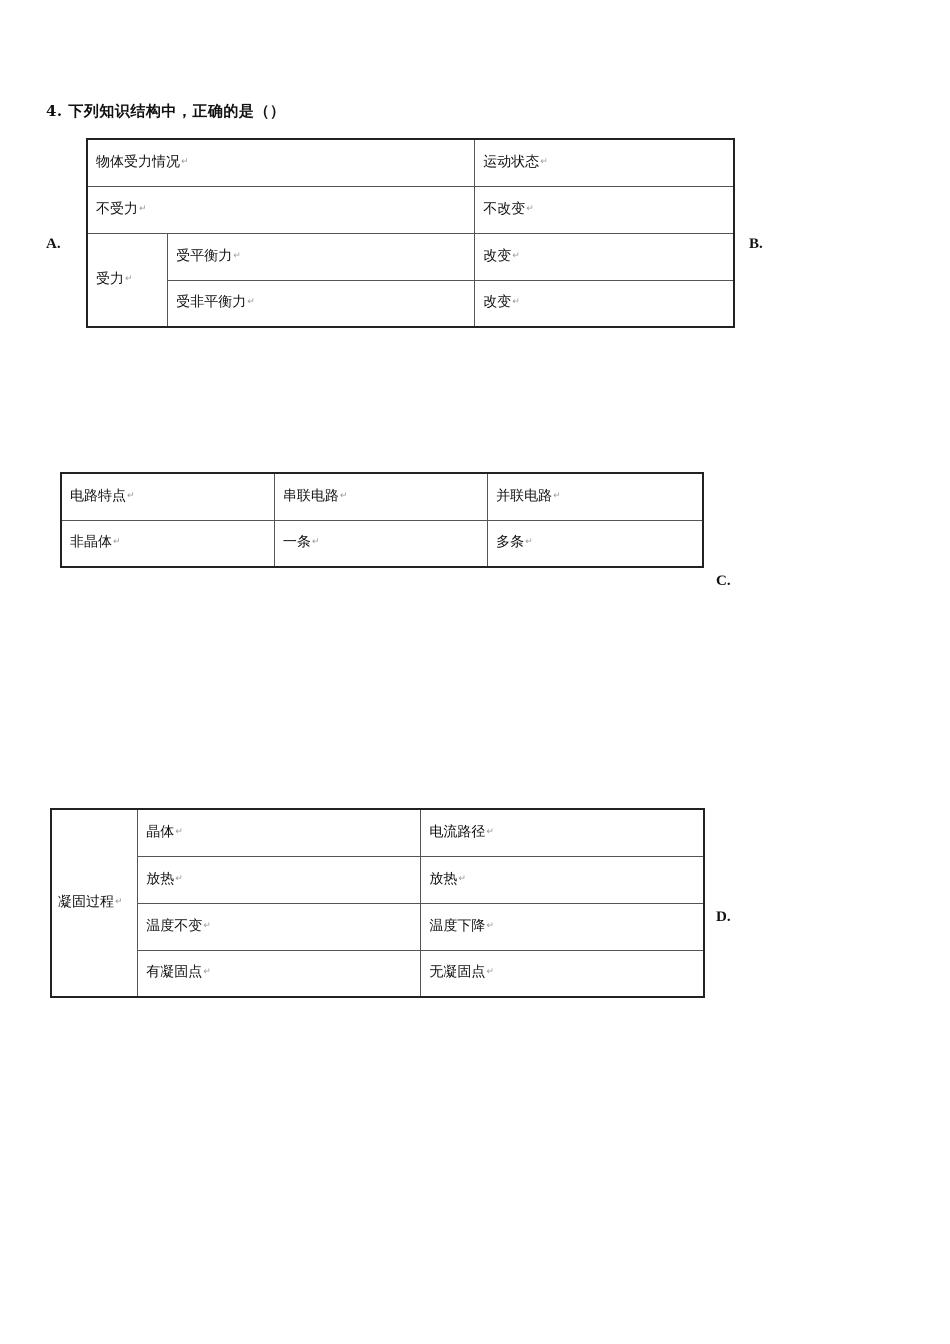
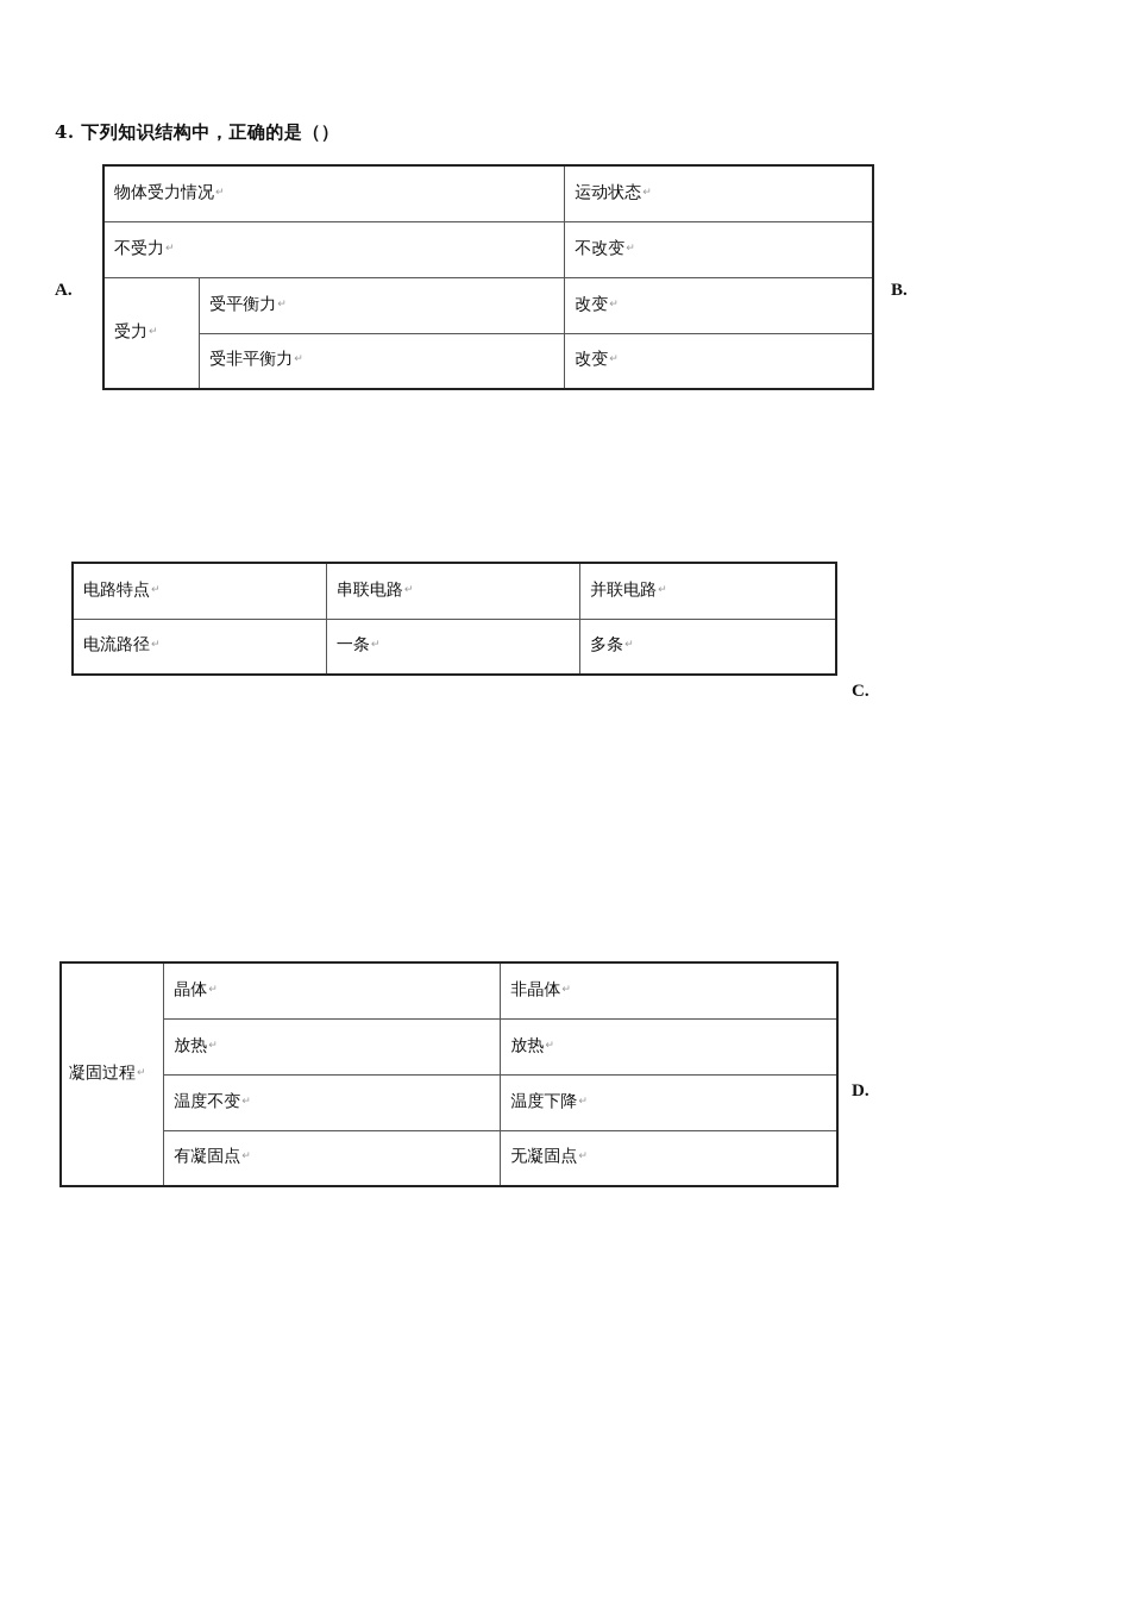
  4. 下列知识结构中，正确的是（）
  A.
  物体受力情况	运动状态
  不受力	不改变
  受力	受平衡力	改变
  受非平衡力	改变
  B.
  电路特点	串联电路	并联电路
- 非晶体	一条	多条
+ 电流路径	一条	多条
  C.
- 凝固过程	晶体	电流路径
+ 凝固过程	晶体	非晶体
  放热	放热
  温度不变	温度下降
  有凝固点	无凝固点
  D.
